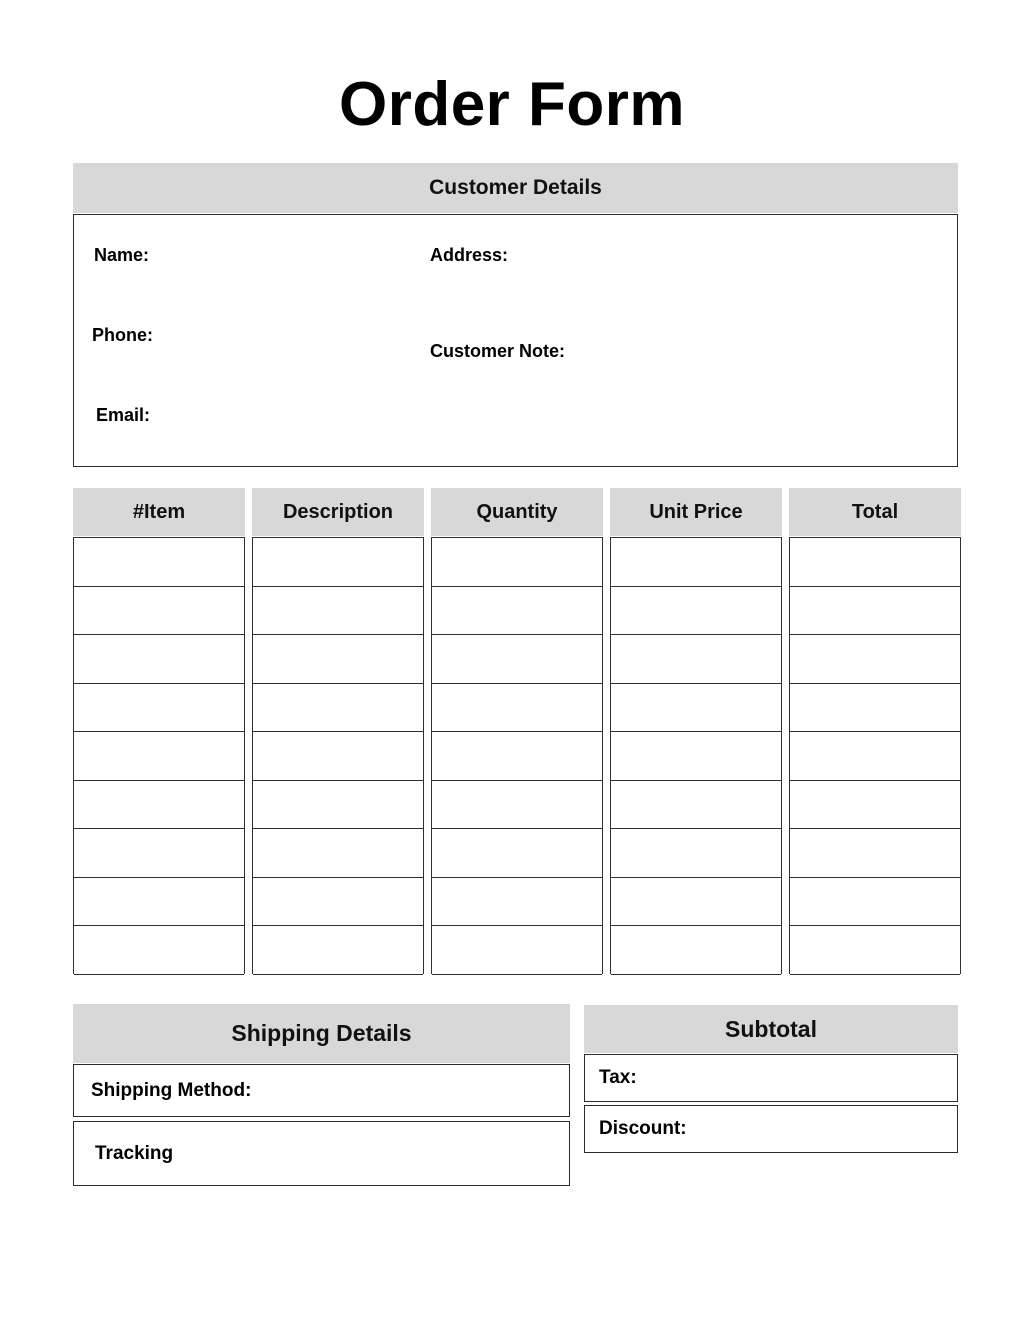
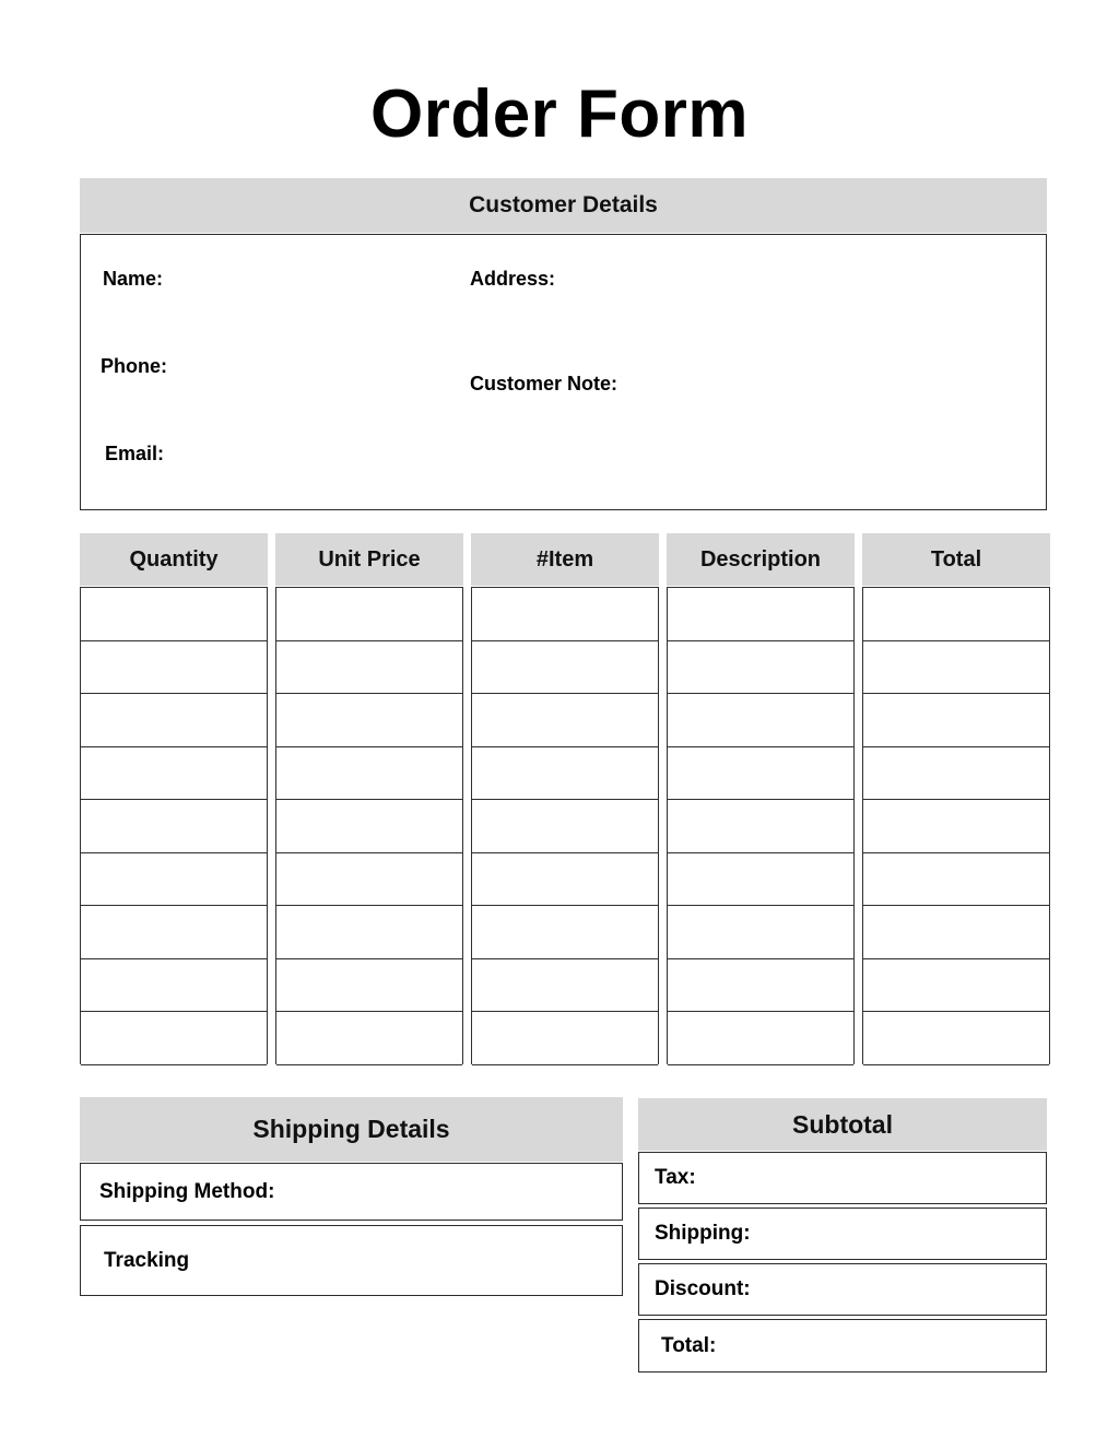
  Order Form
  Customer Details
  Name:
  Phone:
  Email:
  Address:
  Customer Note:
- #Item
+ Quantity
- Description
+ Unit Price
- Quantity
+ #Item
- Unit Price
+ Description
  Total
  Shipping Details
  Shipping Method:
  Tracking
  Subtotal
  Tax:
+ Shipping:
  Discount:
+ Total:
